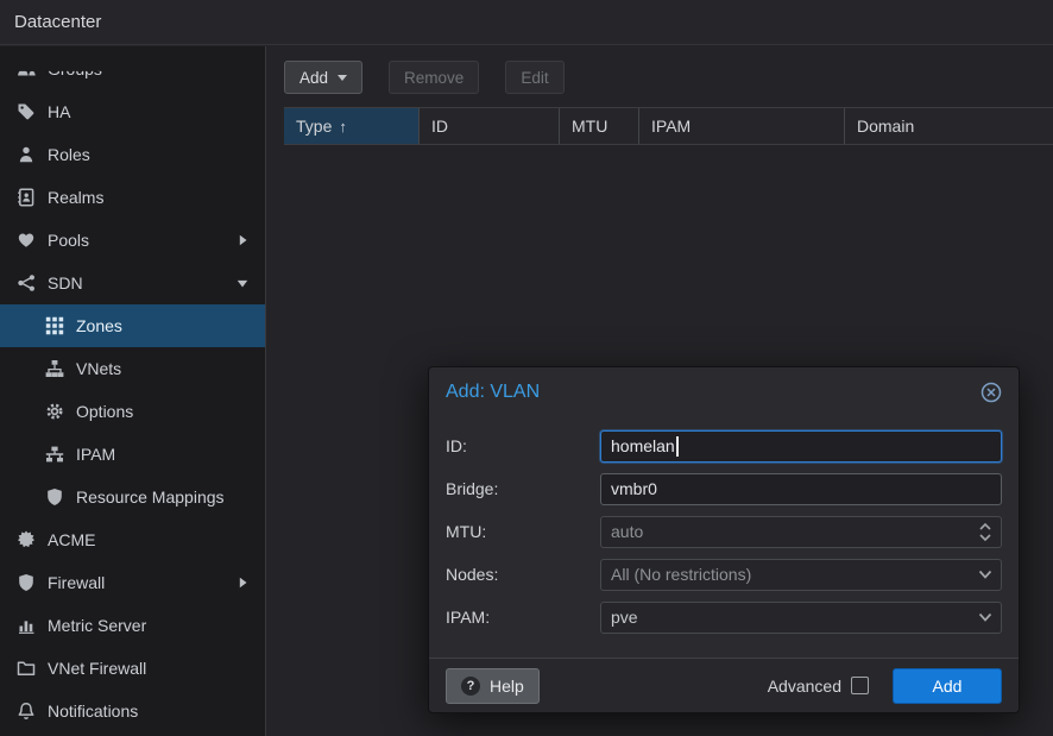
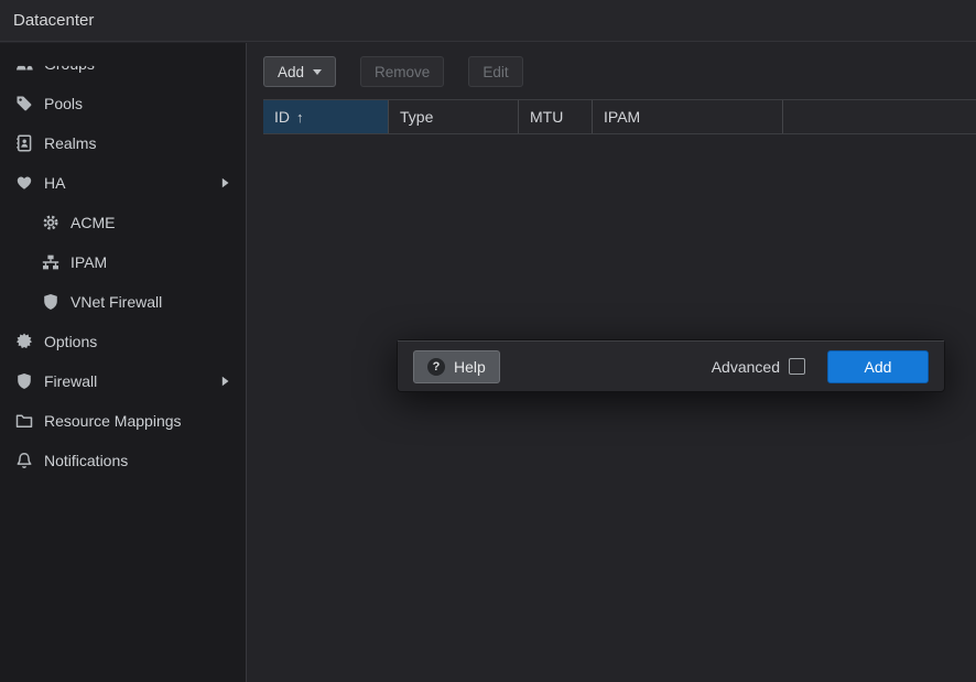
  Datacenter
- HA
+ Pools
- Roles
  Realms
- Pools
+ HA
- SDN
- Zones
- VNets
- Options
+ ACME
  IPAM
- Resource Mappings
+ VNet Firewall
- ACME
+ Options
  Firewall
- Metric Server
- VNet Firewall
+ Resource Mappings
  Notifications
  Add
  Remove
  Edit
- Type
+ ID
  ↑
- ID
+ Type
  MTU
  IPAM
- Domain
- Add: VLAN
- ID:
- homelan
- Bridge:
- vmbr0
- MTU:
- auto
- Nodes:
- All (No restrictions)
- IPAM:
- pve
  ?
  Help
  Advanced
  Add
